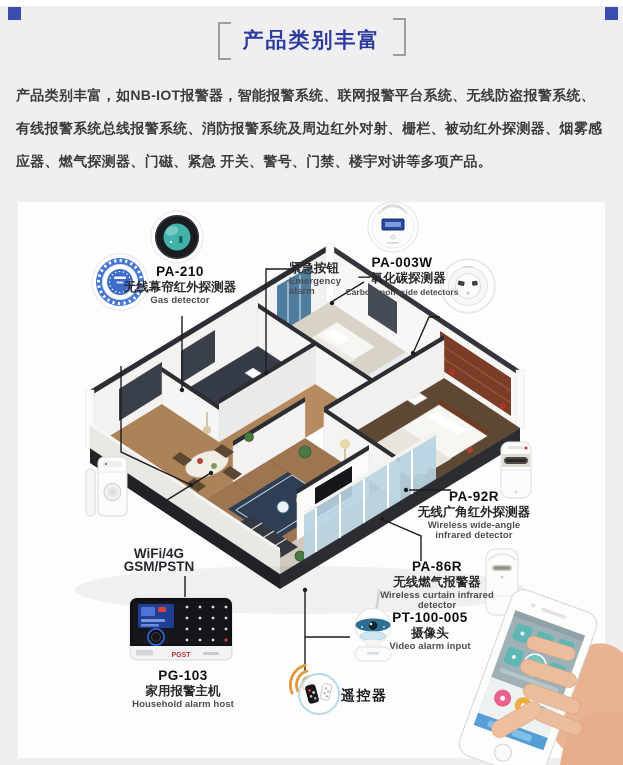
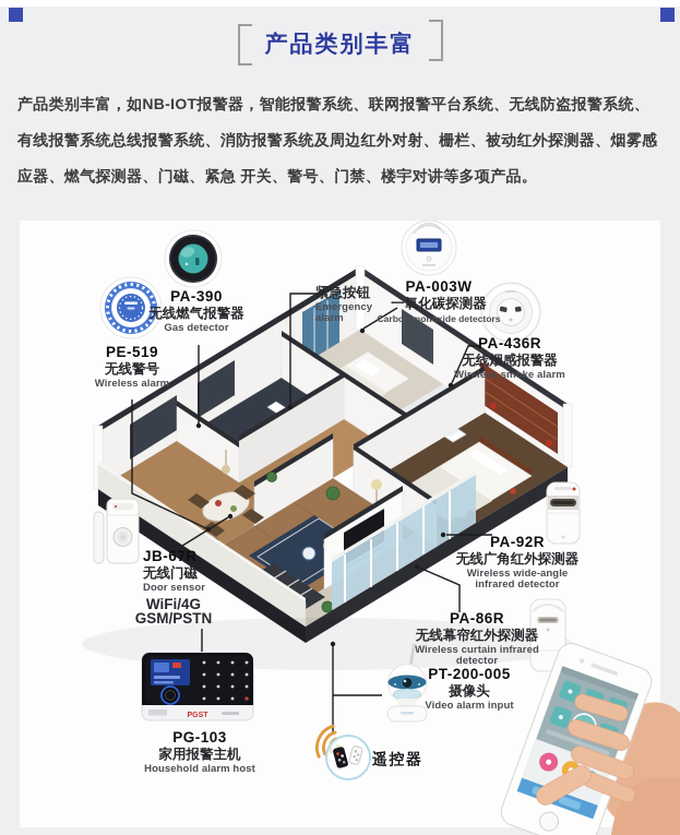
  产品类别丰富
  产品类别丰富，如NB-IOT报警器，智能报警系统、联网报警平台系统、无线防盗报警系统、有线报警系统总线报警系统、消防报警系统及周边红外对射、栅栏、被动红外探测器、烟雾感应器、燃气探测器、门磁、紧急 开关、警号、门禁、楼宇对讲等多项产品。
+ PE-519
+ 无线警号
+ Wireless alarm
- PA-210
+ PA-390
- 无线幕帘红外探测器
+ 无线燃气报警器
  Gas detector
  紧急按钮
  Emergency alarm
  PA-003W
  一氧化碳探测器
  Carbon monoxide detectors
+ PA-436R
+ 无线烟感报警器
+ Wireless smoke alarm
+ JB-67R
+ 无线门磁
+ Door sensor
  PA-92R
  无线广角红外探测器
  Wireless wide-angle infrared detector
  PA-86R
- 无线燃气报警器
+ 无线幕帘红外探测器
  Wireless curtain infrared detector
- PT-100-005
+ PT-200-005
  摄像头
  Video alarm input
  PG-103
  家用报警主机
  Household alarm host
  WiFi/4G
  GSM/PSTN
  遥控器
